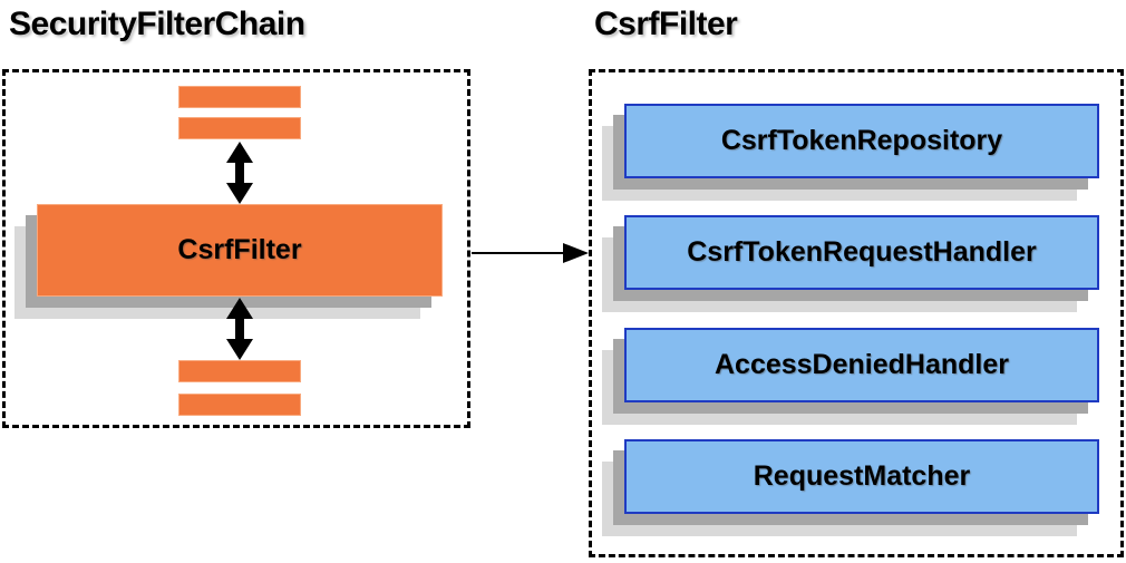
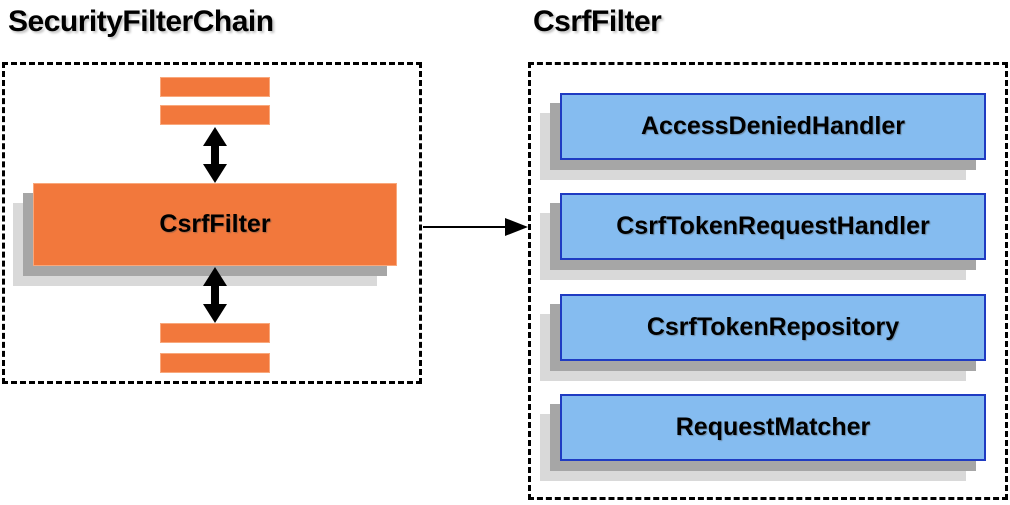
  SecurityFilterChain
  CsrfFilter
  CsrfFilter
- CsrfTokenRepository
+ AccessDeniedHandler
  CsrfTokenRequestHandler
- AccessDeniedHandler
+ CsrfTokenRepository
  RequestMatcher
